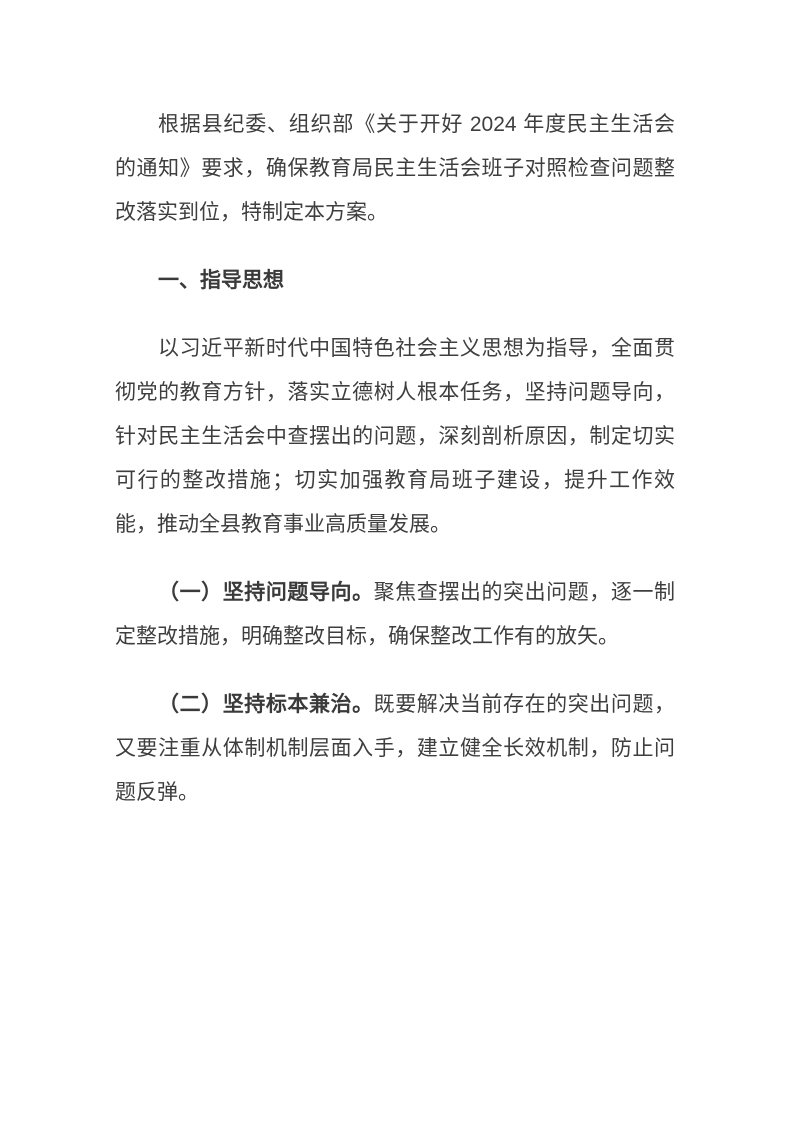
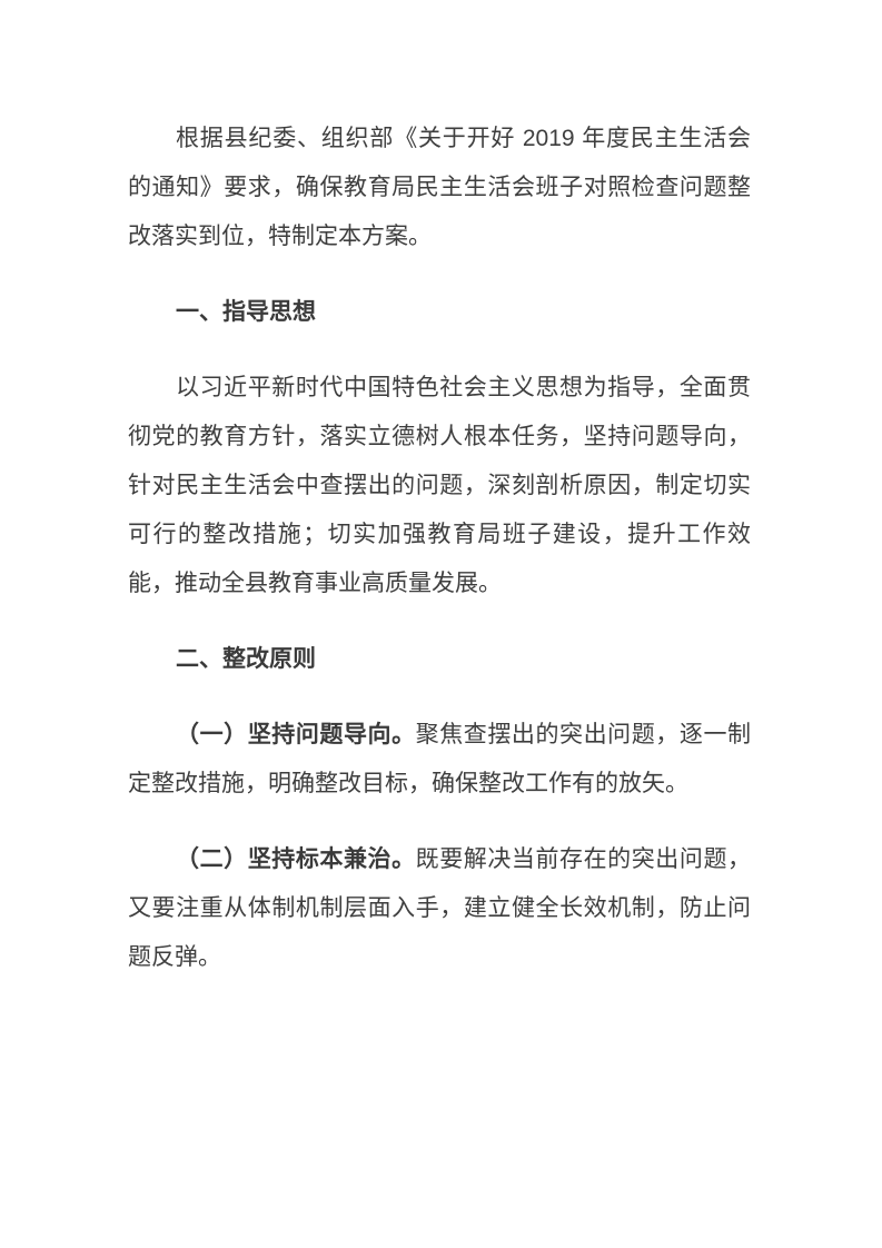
- 根据县纪委、组织部《关于开好 2024 年度民主生活会的通知》要求，确保教育局民主生活会班子对照检查问题整改落实到位，特制定本方案。
+ 根据县纪委、组织部《关于开好 2019 年度民主生活会的通知》要求，确保教育局民主生活会班子对照检查问题整改落实到位，特制定本方案。
  一、指导思想
  以习近平新时代中国特色社会主义思想为指导，全面贯彻党的教育方针，落实立德树人根本任务，坚持问题导向，针对民主生活会中查摆出的问题，深刻剖析原因，制定切实可行的整改措施；切实加强教育局班子建设，提升工作效能，推动全县教育事业高质量发展。
+ 二、整改原则
  （一）坚持问题导向。聚焦查摆出的突出问题，逐一制定整改措施，明确整改目标，确保整改工作有的放矢。
  （二）坚持标本兼治。既要解决当前存在的突出问题，又要注重从体制机制层面入手，建立健全长效机制，防止问题反弹。
